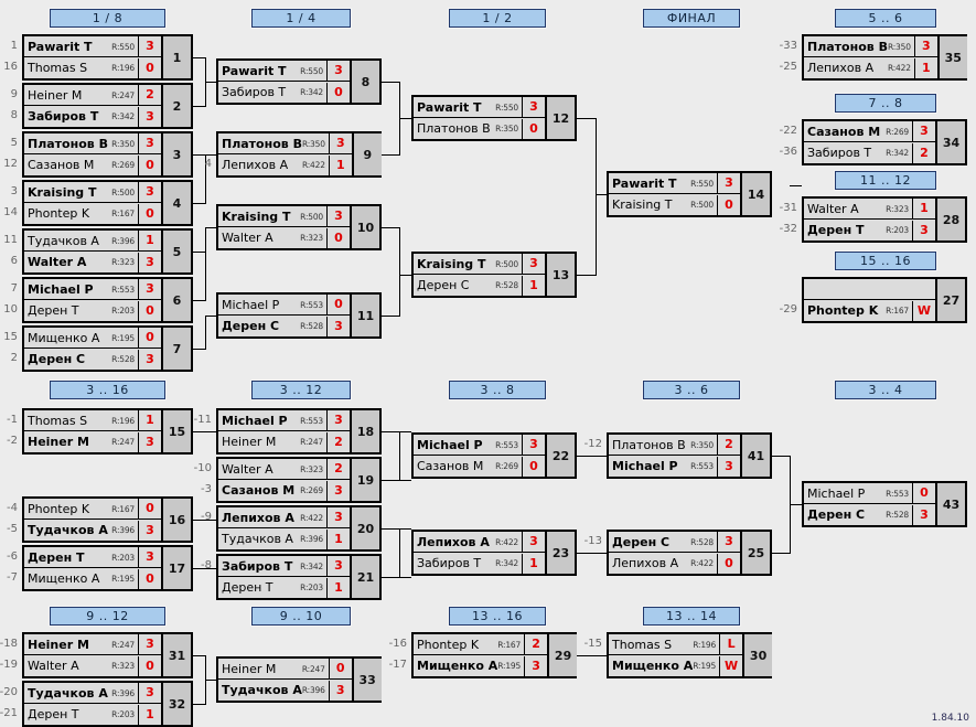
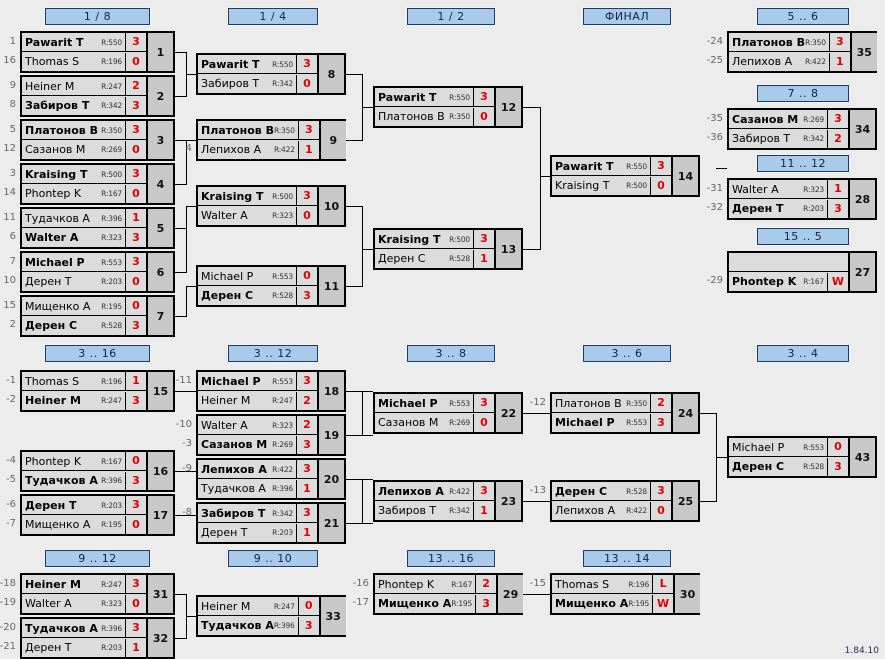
  1 / 8
  1 / 4
  1 / 2
  ФИНАЛ
  5 .. 6
  7 .. 8
  11 .. 12
- 15 .. 16
+ 15 .. 5
  3 .. 16
  3 .. 12
  3 .. 8
  3 .. 6
  3 .. 4
  9 .. 12
  9 .. 10
  13 .. 16
  13 .. 14
  Pawarit T
  R:550
  3
  Thomas S
  R:196
  0
  1
  1
  16
  Heiner M
  R:247
  2
  Забиров Т
  R:342
  3
  2
  9
  8
  Платонов В
  R:350
  3
  Сазанов М
  R:269
  0
  3
  5
  12
  Kraising T
  R:500
  3
  Phontep K
  R:167
  0
  4
  3
  14
  Тудачков А
  R:396
  1
  Walter A
  R:323
  3
  5
  11
  6
  Michael P
  R:553
  3
  Дерен Т
  R:203
  0
  6
  7
  10
  Мищенко А
  R:195
  0
  Дерен С
  R:528
  3
  7
  15
  2
  Pawarit T
  R:550
  3
  Забиров Т
  R:342
  0
  8
  Платонов В
  R:350
  3
  Лепихов А
  R:422
  1
  9
  4
  Kraising T
  R:500
  3
  Walter A
  R:323
  0
  10
  Michael P
  R:553
  0
  Дерен С
  R:528
  3
  11
  Pawarit T
  R:550
  3
  Платонов В
  R:350
  0
  12
  Kraising T
  R:500
  3
  Дерен С
  R:528
  1
  13
  Pawarit T
  R:550
  3
  Kraising T
  R:500
  0
  14
  Платонов В
  R:350
  3
  Лепихов А
  R:422
  1
  35
- -33
+ -24
  -25
  Сазанов М
  R:269
  3
  Забиров Т
  R:342
  2
  34
- -22
+ -35
  -36
  Walter A
  R:323
  1
  Дерен Т
  R:203
  3
  28
  -31
  -32
  Phontep K
  R:167
  W
  27
  -29
  Thomas S
  R:196
  1
  Heiner M
  R:247
  3
  15
  -1
  -2
  Phontep K
  R:167
  0
  Тудачков А
  R:396
  3
  16
  -4
  -5
  Дерен Т
  R:203
  3
  Мищенко А
  R:195
  0
  17
  -6
  -7
  Michael P
  R:553
  3
  Heiner M
  R:247
  2
  18
  -11
  Walter A
  R:323
  2
  Сазанов М
  R:269
  3
  19
  -10
  -3
  Лепихов А
  R:422
  3
  Тудачков А
  R:396
  1
  20
  -9
  Забиров Т
  R:342
  3
  Дерен Т
  R:203
  1
  21
  -8
  Michael P
  R:553
  3
  Сазанов М
  R:269
  0
  22
  Лепихов А
  R:422
  3
  Забиров Т
  R:342
  1
  23
  Платонов В
  R:350
  2
  Michael P
  R:553
  3
- 41
+ 24
  -12
  Дерен С
  R:528
  3
  Лепихов А
  R:422
  0
  25
  -13
  Michael P
  R:553
  0
  Дерен С
  R:528
  3
  43
  Heiner M
  R:247
  3
  Walter A
  R:323
  0
  31
  -18
  -19
  Тудачков А
  R:396
  3
  Дерен Т
  R:203
  1
  32
  -20
  -21
  Heiner M
  R:247
  0
  Тудачков А
  R:396
  3
  33
  Phontep K
  R:167
  2
  Мищенко А
  R:195
  3
  29
  -16
  -17
  Thomas S
  R:196
  L
  Мищенко А
  R:195
  W
  30
  -15
  1.84.10
